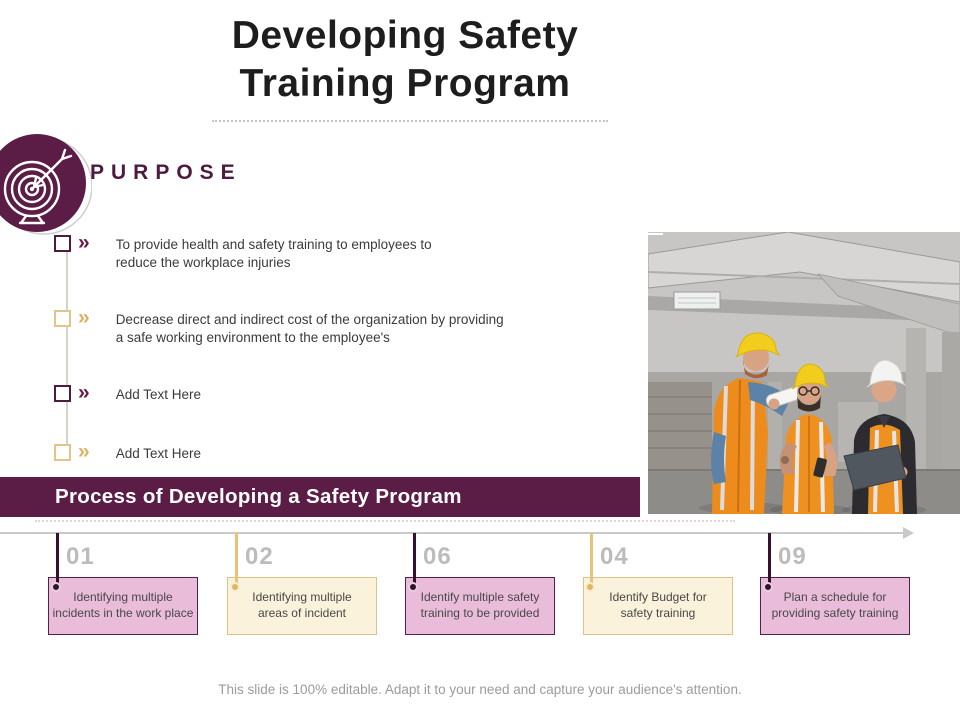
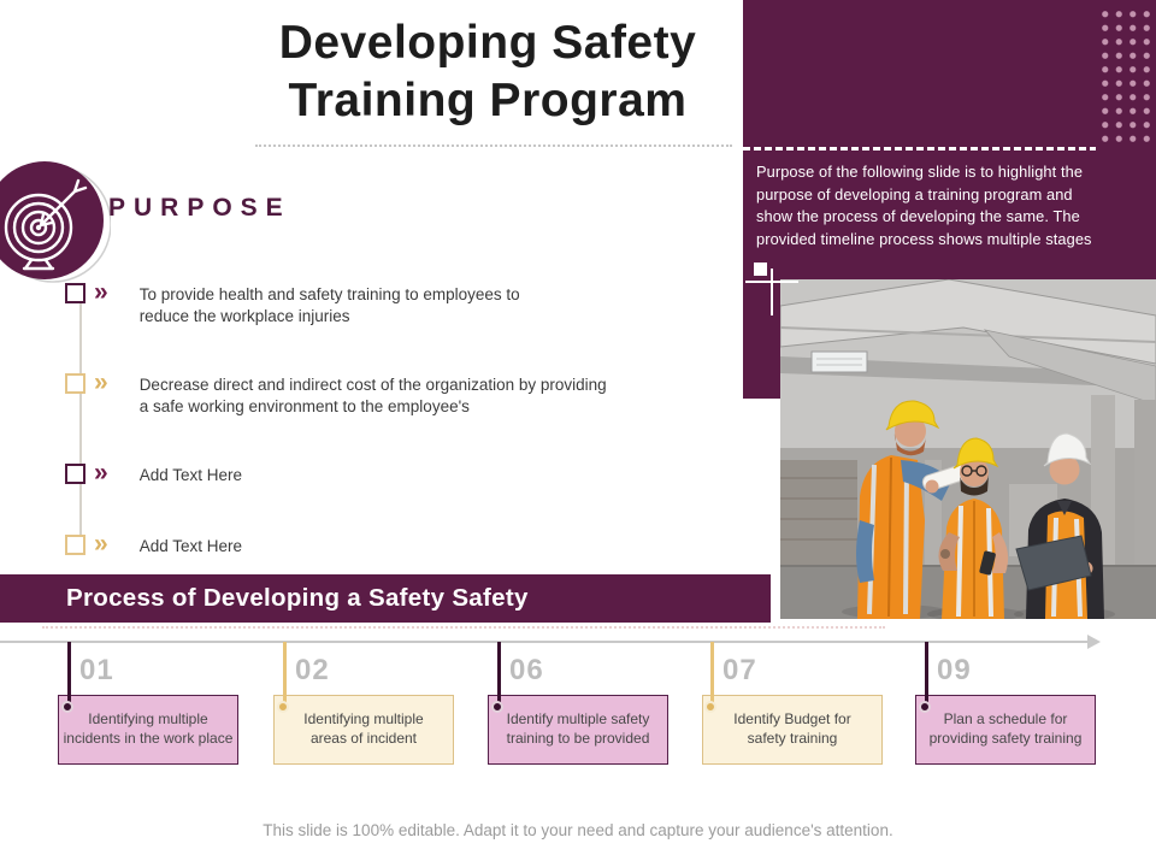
  Developing Safety
  Training Program
+ Purpose of the following slide is to highlight the
+ purpose of developing a training program and
+ show the process of developing the same. The
+ provided timeline process shows multiple stages
  PURPOSE
  »
  To provide health and safety training to employees to
  reduce the workplace injuries
  »
  Decrease direct and indirect cost of the organization by providing
  a safe working environment to the employee's
  »
  Add Text Here
  »
  Add Text Here
- Process of Developing a Safety Program
+ Process of Developing a Safety Safety
  01
  Identifying multiple
  incidents in the work place
  02
  Identifying multiple
  areas of incident
  06
  Identify multiple safety
  training to be provided
- 04
+ 07
  Identify Budget for
  safety training
  09
  Plan a schedule for
  providing safety training
  This slide is 100% editable. Adapt it to your need and capture your audience's attention.
